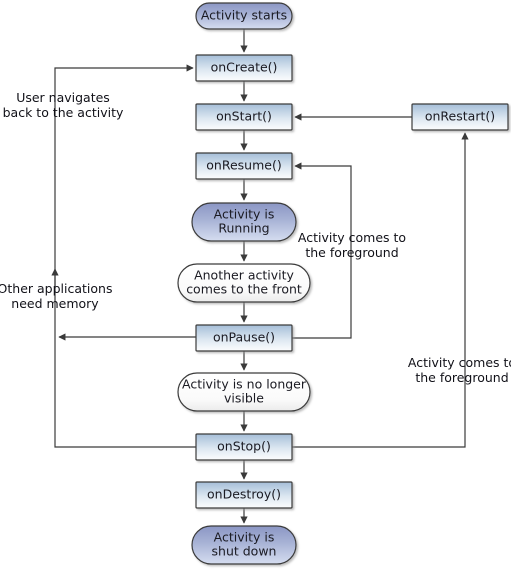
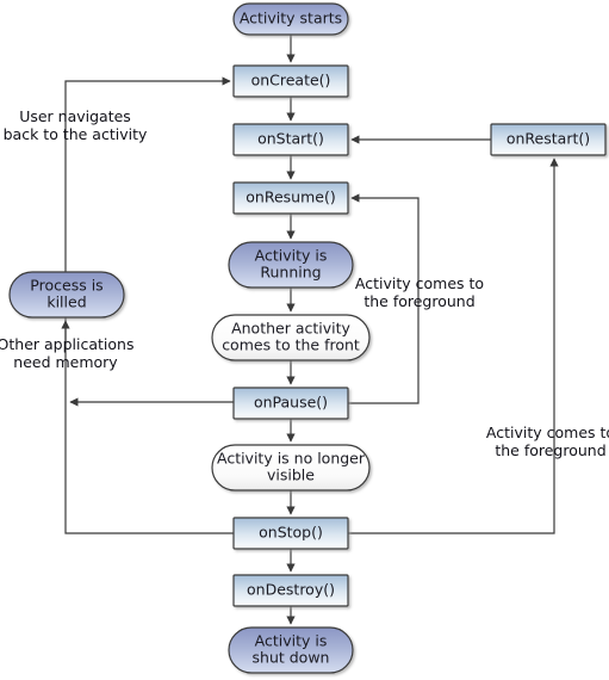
  Activity starts
  onCreate()
  onStart()
  onResume()
  Activity is
  Running
  Another activity
  comes to the front
  onPause()
  Activity is no longer
  visible
  onStop()
  onDestroy()
  Activity is
  shut down
  onRestart()
+ Process is
+ killed
  User navigates
  back to the activity
  Other applications
  need memory
  Activity comes to
  the foreground
  Activity comes t
  the foreground
